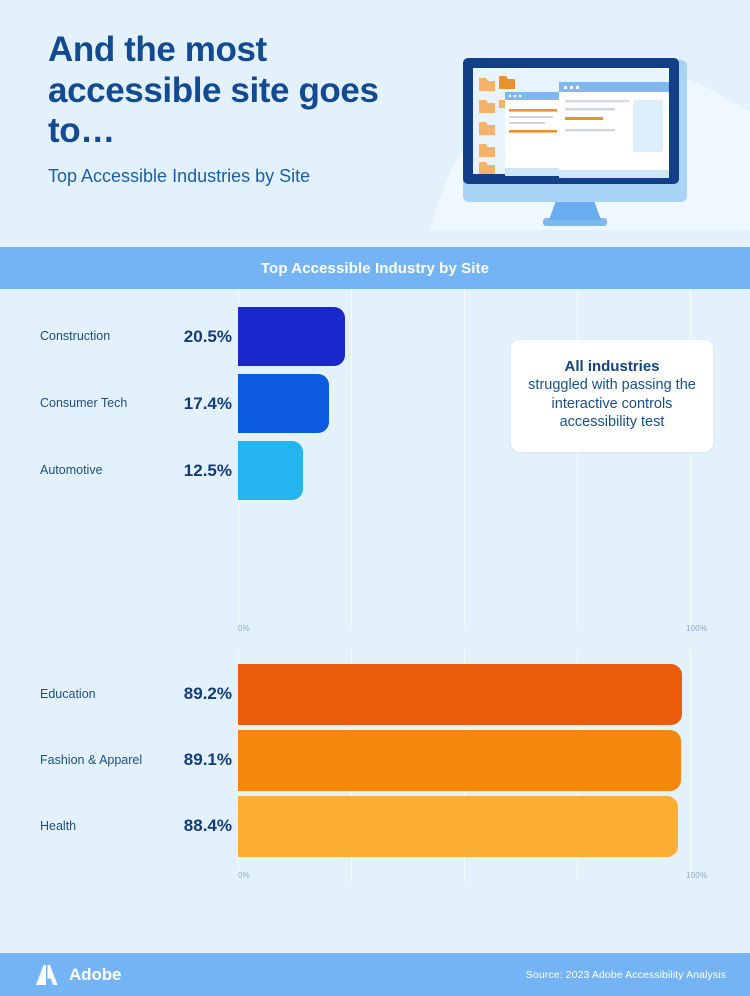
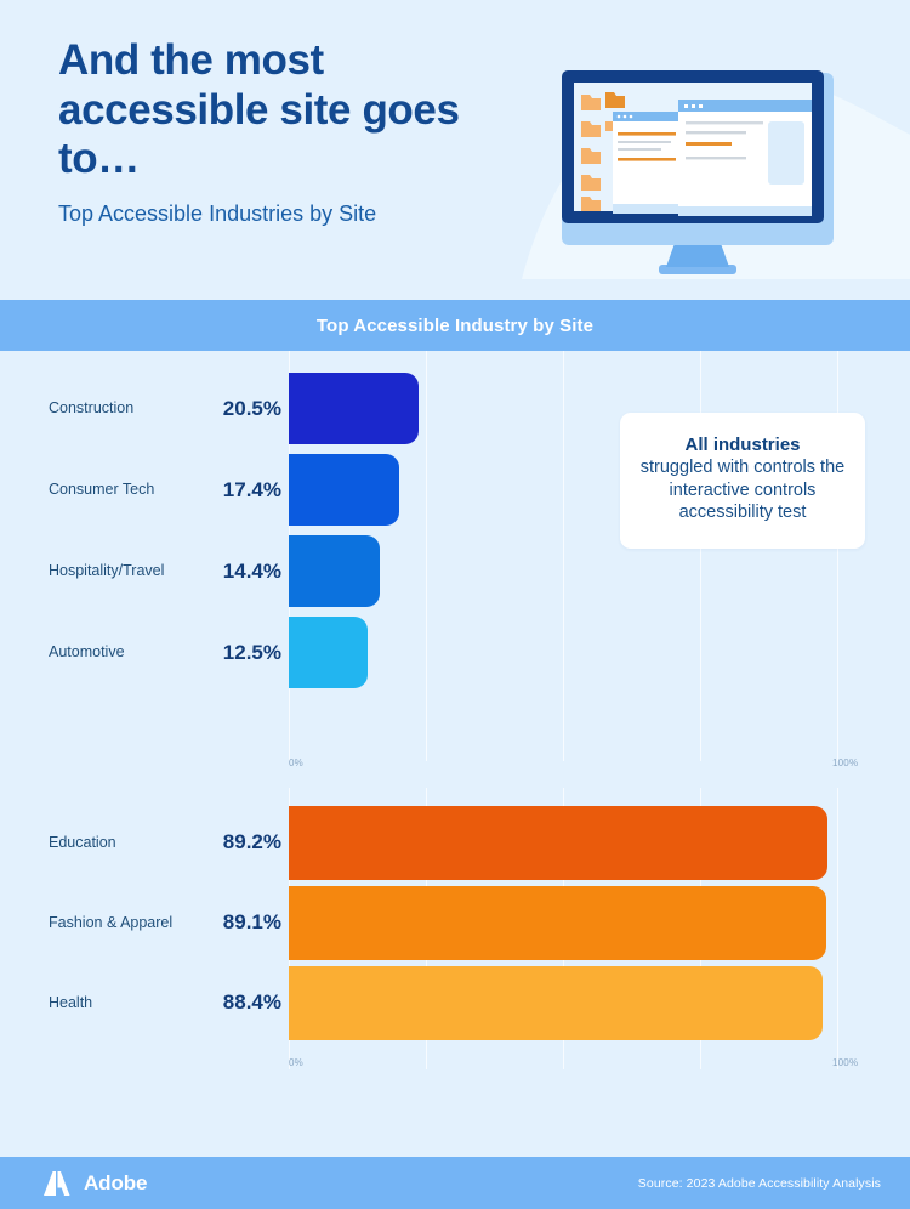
  And the most accessible site goes to…
  Top Accessible Industries by Site
  Top Accessible Industry by Site
  Construction
  20.5%
  Consumer Tech
  17.4%
+ Hospitality/Travel
+ 14.4%
  Automotive
  12.5%
  0%
  100%
  All industries
- struggled with passing the interactive controls accessibility test
+ struggled with controls the interactive controls accessibility test
  Education
  89.2%
  Fashion & Apparel
  89.1%
  Health
  88.4%
  0%
  100%
  Adobe
  Source: 2023 Adobe Accessibility Analysis
